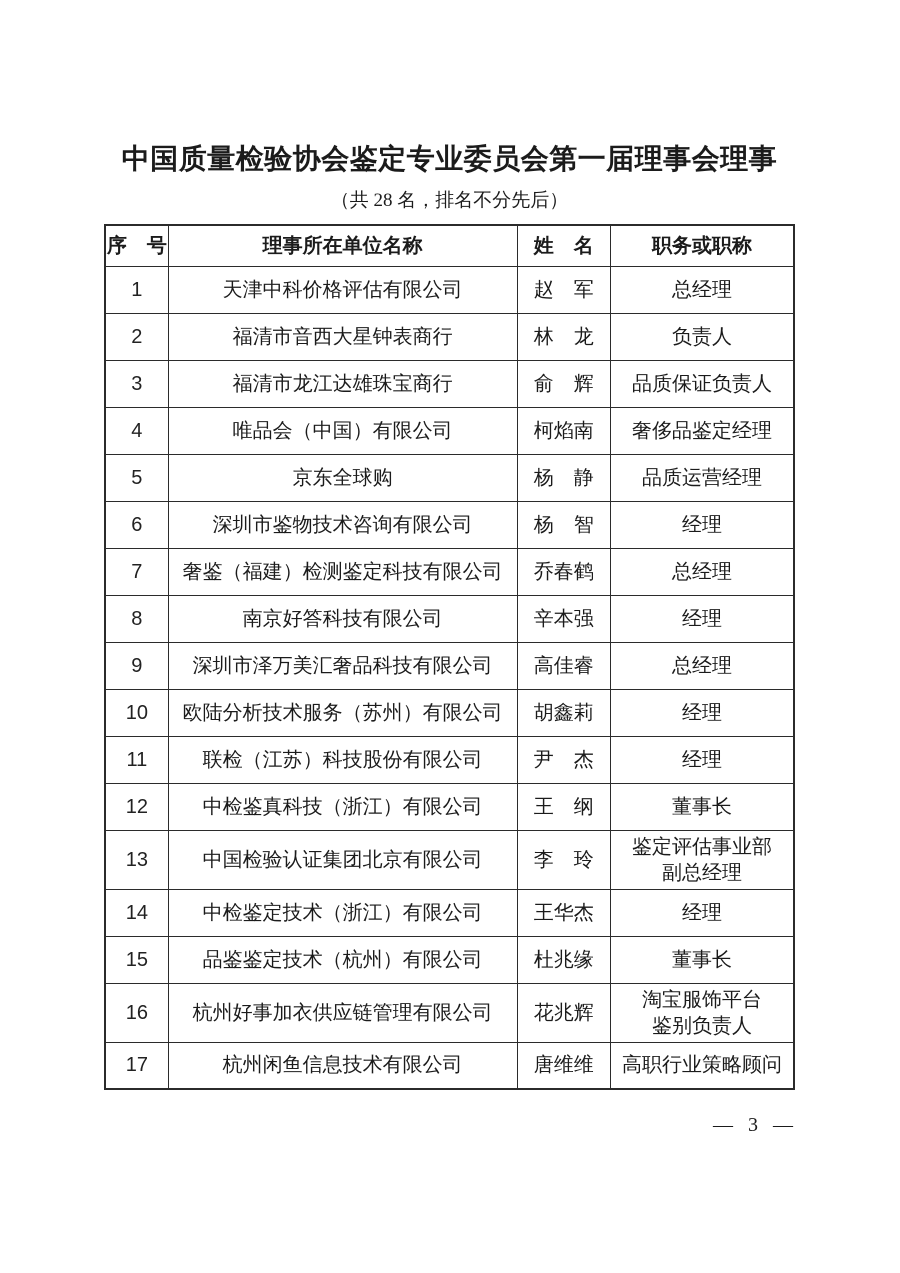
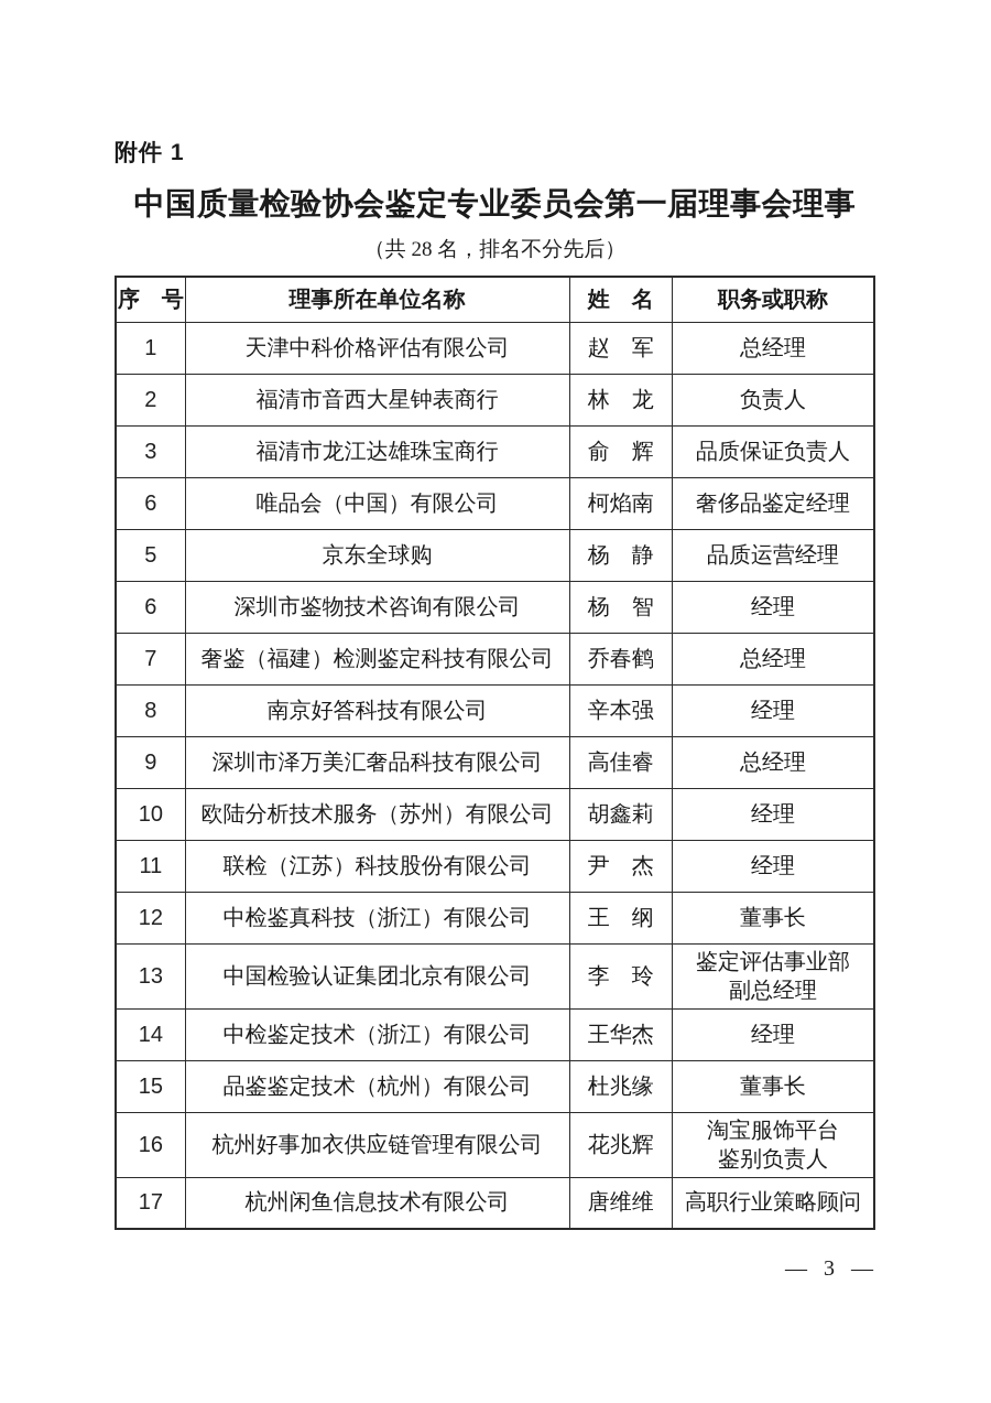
+ 附件 1
  中国质量检验协会鉴定专业委员会第一届理事会理事
  （共 28 名，排名不分先后）
  序 号	理事所在单位名称	姓 名	职务或职称
  1	天津中科价格评估有限公司	赵 军	总经理
  2	福清市音西大星钟表商行	林 龙	负责人
  3	福清市龙江达雄珠宝商行	俞 辉	品质保证负责人
- 4	唯品会（中国）有限公司	柯焰南	奢侈品鉴定经理
+ 6	唯品会（中国）有限公司	柯焰南	奢侈品鉴定经理
  5	京东全球购	杨 静	品质运营经理
  6	深圳市鉴物技术咨询有限公司	杨 智	经理
  7	奢鉴（福建）检测鉴定科技有限公司	乔春鹤	总经理
  8	南京好答科技有限公司	辛本强	经理
  9	深圳市泽万美汇奢品科技有限公司	高佳睿	总经理
  10	欧陆分析技术服务（苏州）有限公司	胡鑫莉	经理
  11	联检（江苏）科技股份有限公司	尹 杰	经理
  12	中检鉴真科技（浙江）有限公司	王 纲	董事长
  13	中国检验认证集团北京有限公司	李 玲	鉴定评估事业部 副总经理
  14	中检鉴定技术（浙江）有限公司	王华杰	经理
  15	品鉴鉴定技术（杭州）有限公司	杜兆缘	董事长
  16	杭州好事加衣供应链管理有限公司	花兆辉	淘宝服饰平台 鉴别负责人
  17	杭州闲鱼信息技术有限公司	唐维维	高职行业策略顾问
  — 3 —
